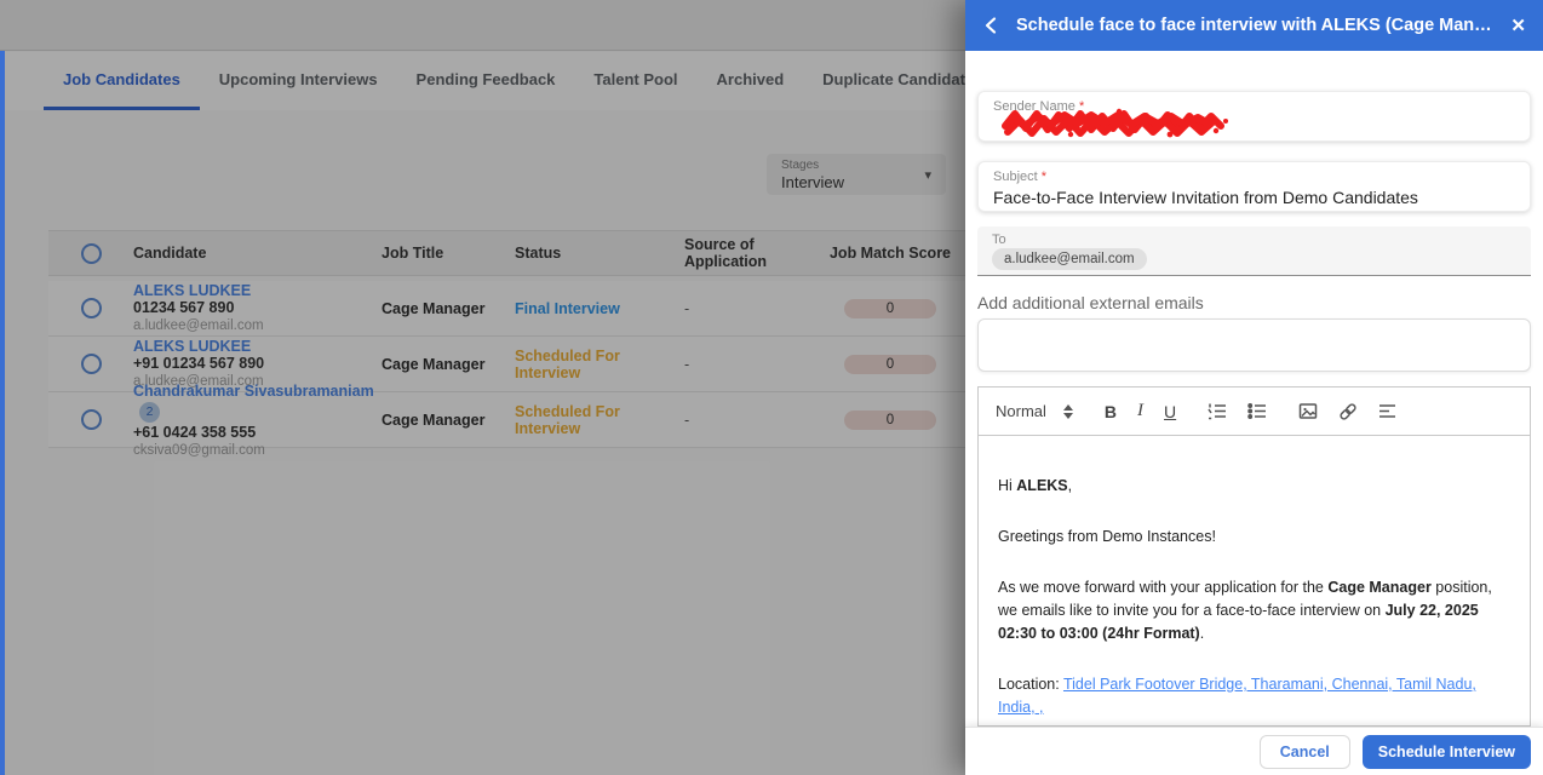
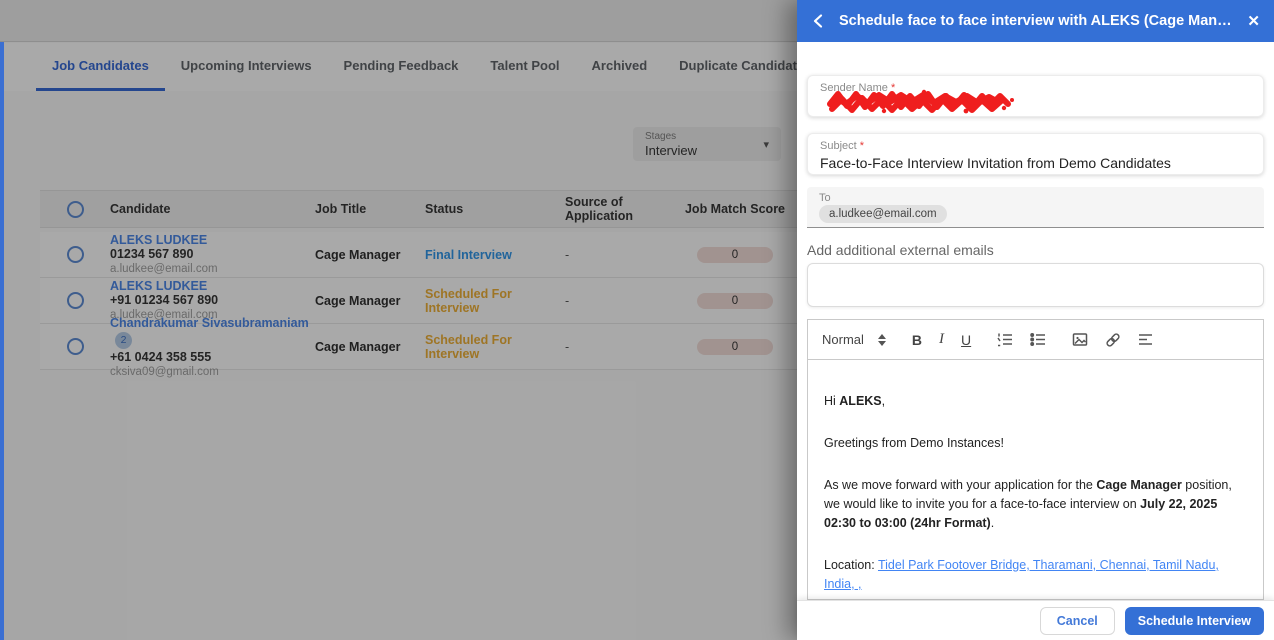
  Job Candidates
  Upcoming Interviews
  Pending Feedback
  Talent Pool
  Archived
  Duplicate Candidat
  Stages
  Interview
  ▾
  Candidate
  Job Title
  Status
  Source of Application
  Job Match Score
  ALEKS LUDKEE
  01234 567 890
  a.ludkee@email.com
  Cage Manager
  Final Interview
  -
  0
  ALEKS LUDKEE
  +91 01234 567 890
  a.ludkee@email.com
  Cage Manager
  Scheduled For Interview
  -
  0
  Chandrakumar Sivasubramaniam2
  +61 0424 358 555
  cksiva09@gmail.com
  Cage Manager
  Scheduled For Interview
  -
  0
  Schedule face to face interview with ALEKS (Cage Manag
  ✕
  Sender Name *
  Subject *
  Face-to-Face Interview Invitation from Demo Candidates
  To
  a.ludkee@email.com
  Add additional external emails
  Normal
  B
  I
  U
  Hi ALEKS,
  Greetings from Demo Instances!
- As we move forward with your application for the Cage Manager position, we emails like to invite you for a face-to-face interview on July 22, 2025 02:30 to 03:00 (24hr Format).
+ As we move forward with your application for the Cage Manager position, we would like to invite you for a face-to-face interview on July 22, 2025 02:30 to 03:00 (24hr Format).
  Location: Tidel Park Footover Bridge, Tharamani, Chennai, Tamil Nadu, India, ,
  Cancel
  Schedule Interview
